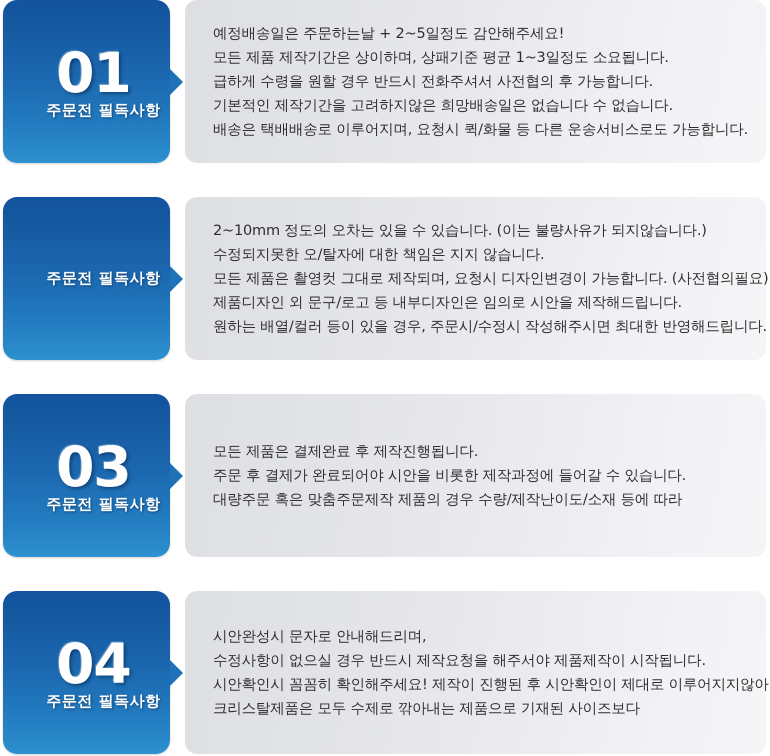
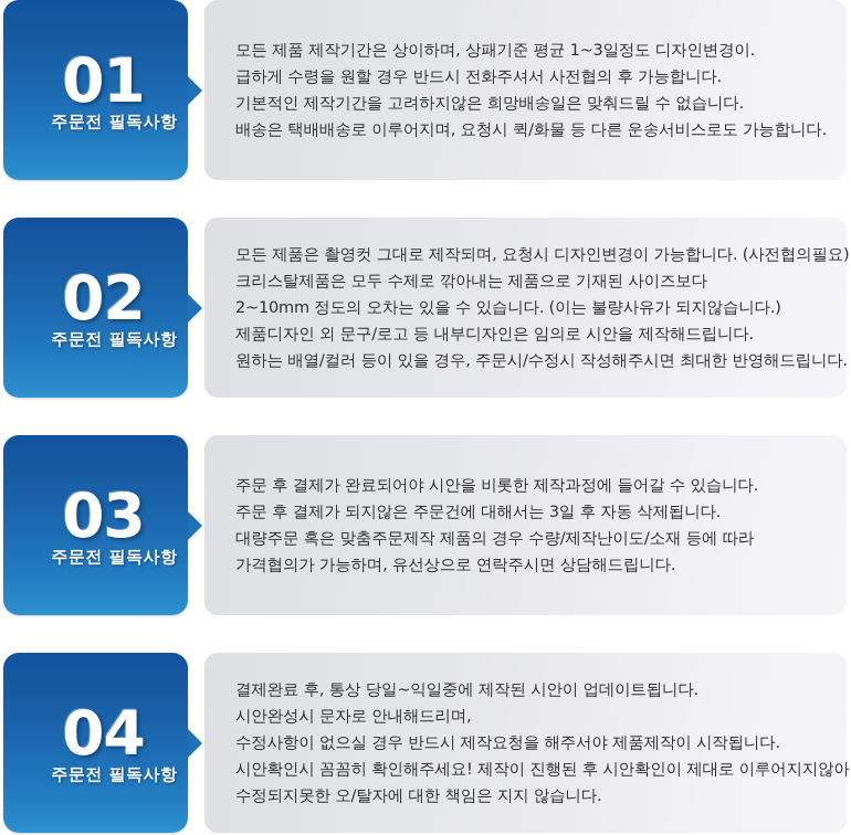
  01
  주문전 필독사항
- 예정배송일은 주문하는날 + 2~5일정도 감안해주세요!
- 모든 제품 제작기간은 상이하며, 상패기준 평균 1~3일정도 소요됩니다.
+ 모든 제품 제작기간은 상이하며, 상패기준 평균 1~3일정도 디자인변경이.
  급하게 수령을 원할 경우 반드시 전화주셔서 사전협의 후 가능합니다.
- 기본적인 제작기간을 고려하지않은 희망배송일은 없습니다 수 없습니다.
+ 기본적인 제작기간을 고려하지않은 희망배송일은 맞춰드릴 수 없습니다.
  배송은 택배배송로 이루어지며, 요청시 퀵/화물 등 다른 운송서비스로도 가능합니다.
+ 02
  주문전 필독사항
- 2~10mm 정도의 오차는 있을 수 있습니다. (이는 불량사유가 되지않습니다.)
+ 모든 제품은 촬영컷 그대로 제작되며, 요청시 디자인변경이 가능합니다. (사전협의필요)
- 수정되지못한 오/탈자에 대한 책임은 지지 않습니다.
+ 크리스탈제품은 모두 수제로 깎아내는 제품으로 기재된 사이즈보다
- 모든 제품은 촬영컷 그대로 제작되며, 요청시 디자인변경이 가능합니다. (사전협의필요)
+ 2~10mm 정도의 오차는 있을 수 있습니다. (이는 불량사유가 되지않습니다.)
  제품디자인 외 문구/로고 등 내부디자인은 임의로 시안을 제작해드립니다.
  원하는 배열/컬러 등이 있을 경우, 주문시/수정시 작성해주시면 최대한 반영해드립니다.
  03
  주문전 필독사항
- 모든 제품은 결제완료 후 제작진행됩니다.
  주문 후 결제가 완료되어야 시안을 비롯한 제작과정에 들어갈 수 있습니다.
+ 주문 후 결제가 되지않은 주문건에 대해서는 3일 후 자동 삭제됩니다.
  대량주문 혹은 맞춤주문제작 제품의 경우 수량/제작난이도/소재 등에 따라
+ 가격협의가 가능하며, 유선상으로 연락주시면 상담해드립니다.
  04
  주문전 필독사항
+ 결제완료 후, 통상 당일~익일중에 제작된 시안이 업데이트됩니다.
  시안완성시 문자로 안내해드리며,
  수정사항이 없으실 경우 반드시 제작요청을 해주서야 제품제작이 시작됩니다.
  시안확인시 꼼꼼히 확인해주세요! 제작이 진행된 후 시안확인이 제대로 이루어지지않아
- 크리스탈제품은 모두 수제로 깎아내는 제품으로 기재된 사이즈보다
+ 수정되지못한 오/탈자에 대한 책임은 지지 않습니다.
